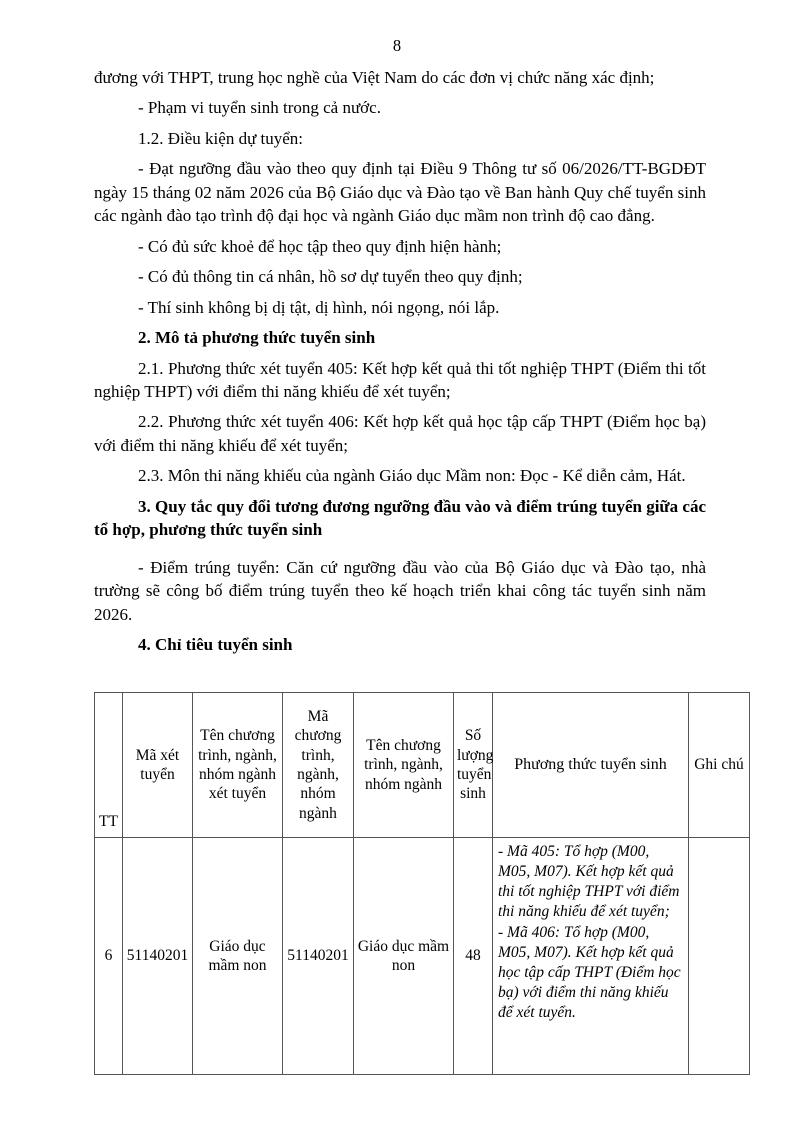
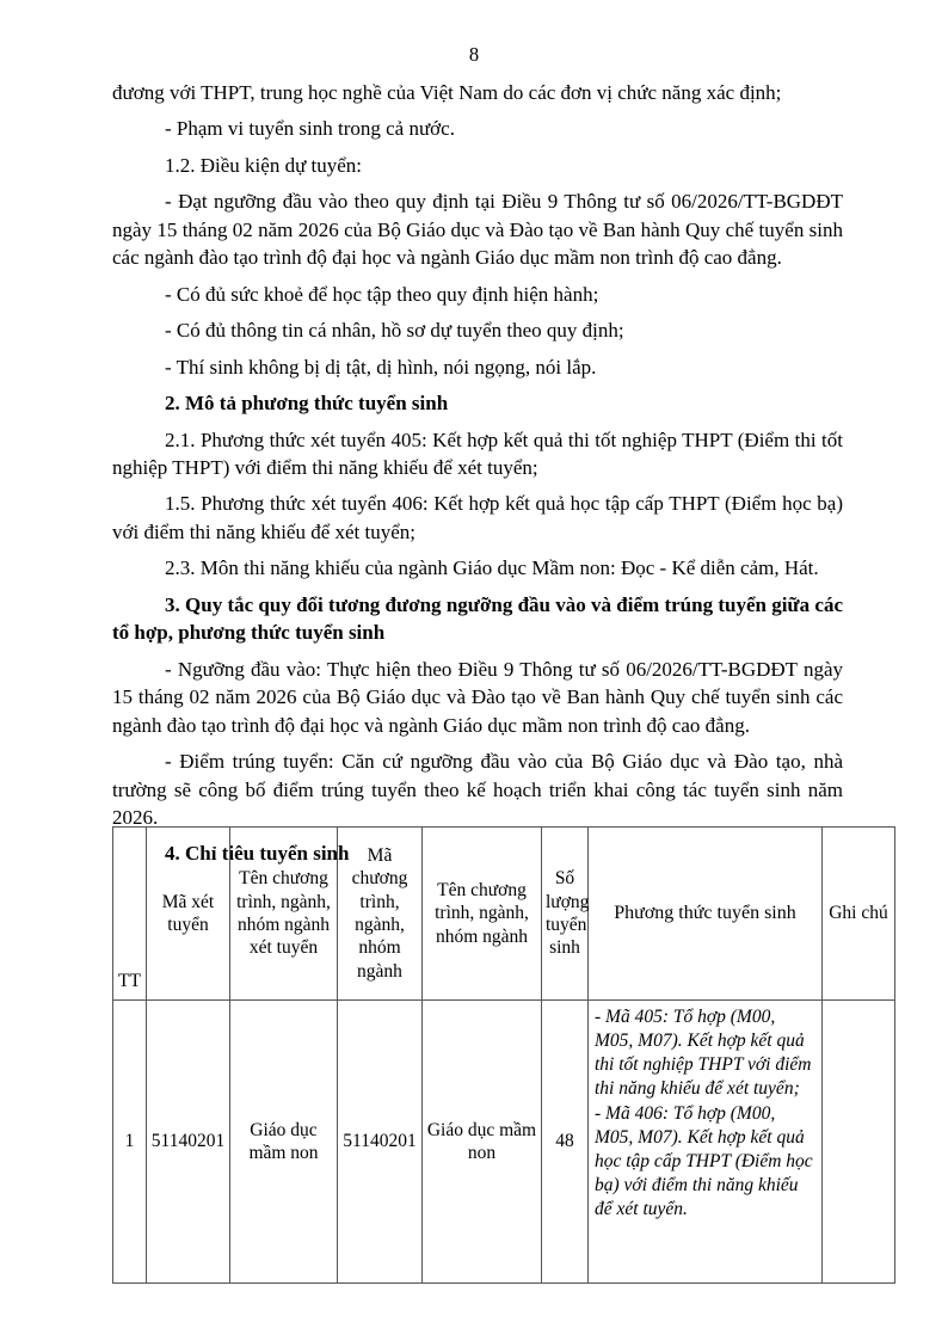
  8
  đương với THPT, trung học nghề của Việt Nam do các đơn vị chức năng xác định;
  - Phạm vi tuyển sinh trong cả nước.
  1.2. Điều kiện dự tuyển:
  - Đạt ngưỡng đầu vào theo quy định tại Điều 9 Thông tư số 06/2026/TT-BGDĐT ngày 15 tháng 02 năm 2026 của Bộ Giáo dục và Đào tạo về Ban hành Quy chế tuyển sinh các ngành đào tạo trình độ đại học và ngành Giáo dục mầm non trình độ cao đẳng.
  - Có đủ sức khoẻ để học tập theo quy định hiện hành;
  - Có đủ thông tin cá nhân, hồ sơ dự tuyển theo quy định;
  - Thí sinh không bị dị tật, dị hình, nói ngọng, nói lắp.
  2. Mô tả phương thức tuyển sinh
  2.1. Phương thức xét tuyển 405: Kết hợp kết quả thi tốt nghiệp THPT (Điểm thi tốt nghiệp THPT) với điểm thi năng khiếu để xét tuyển;
- 2.2. Phương thức xét tuyển 406: Kết hợp kết quả học tập cấp THPT (Điểm học bạ) với điểm thi năng khiếu để xét tuyển;
+ 1.5. Phương thức xét tuyển 406: Kết hợp kết quả học tập cấp THPT (Điểm học bạ) với điểm thi năng khiếu để xét tuyển;
  2.3. Môn thi năng khiếu của ngành Giáo dục Mầm non: Đọc - Kể diễn cảm, Hát.
  3. Quy tắc quy đổi tương đương ngưỡng đầu vào và điểm trúng tuyển giữa các tổ hợp, phương thức tuyển sinh
+ - Ngưỡng đầu vào: Thực hiện theo Điều 9 Thông tư số 06/2026/TT-BGDĐT ngày 15 tháng 02 năm 2026 của Bộ Giáo dục và Đào tạo về Ban hành Quy chế tuyển sinh các ngành đào tạo trình độ đại học và ngành Giáo dục mầm non trình độ cao đẳng.
  - Điểm trúng tuyển: Căn cứ ngưỡng đầu vào của Bộ Giáo dục và Đào tạo, nhà trường sẽ công bố điểm trúng tuyển theo kế hoạch triển khai công tác tuyển sinh năm 2026.
  4. Chỉ tiêu tuyển sinh
  TT	Mã xét tuyển	Tên chương trình, ngành, nhóm ngành xét tuyển	Mã chương trình, ngành, nhóm ngành	Tên chương trình, ngành, nhóm ngành	Số lượng tuyển sinh	Phương thức tuyển sinh	Ghi chú
- 6	51140201	Giáo dục mầm non	51140201	Giáo dục mầm non	48	- Mã 405: Tổ hợp (M00, M05, M07). Kết hợp kết quả thi tốt nghiệp THPT với điểm thi năng khiếu để xét tuyển; - Mã 406: Tổ hợp (M00, M05, M07). Kết hợp kết quả học tập cấp THPT (Điểm học bạ) với điểm thi năng khiếu để xét tuyển.
+ 1	51140201	Giáo dục mầm non	51140201	Giáo dục mầm non	48	- Mã 405: Tổ hợp (M00, M05, M07). Kết hợp kết quả thi tốt nghiệp THPT với điểm thi năng khiếu để xét tuyển; - Mã 406: Tổ hợp (M00, M05, M07). Kết hợp kết quả học tập cấp THPT (Điểm học bạ) với điểm thi năng khiếu để xét tuyển.
